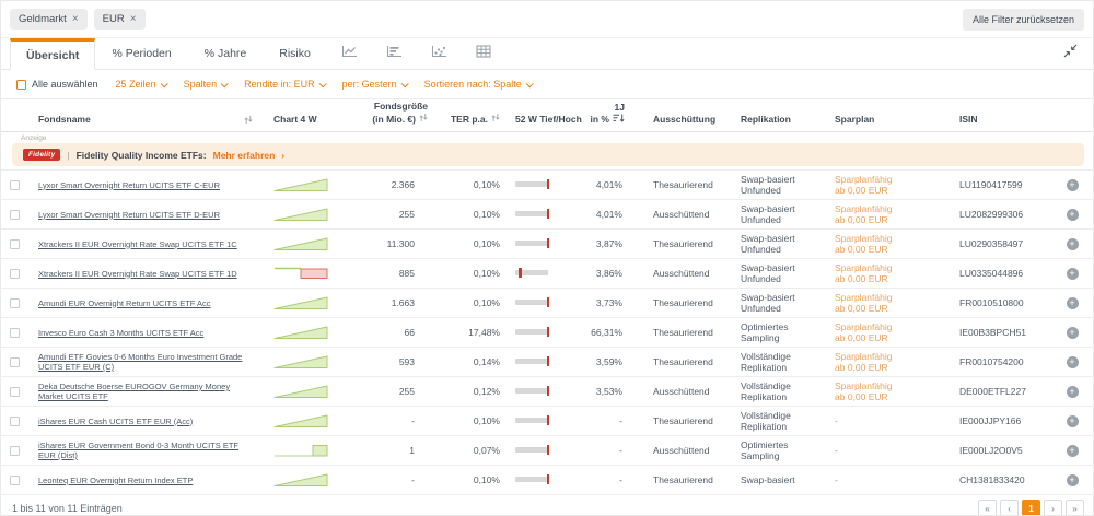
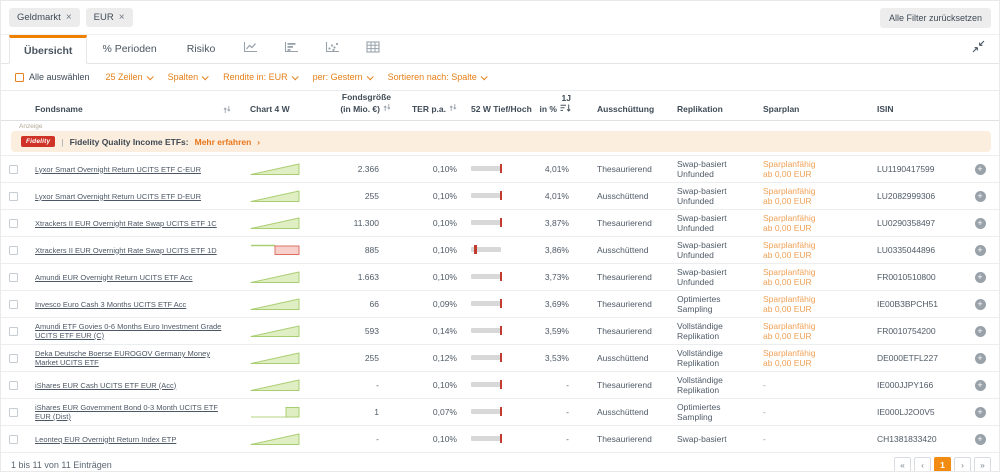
  Geldmarkt
  ×
  EUR
  ×
  Alle Filter zurücksetzen
  Übersicht
  % Perioden
- % Jahre
  Risiko
  Alle auswählen
  25 Zeilen
  Spalten
  Rendite in: EUR
  per: Gestern
  Sortieren nach: Spalte
  Fondsname
  Chart 4 W
  Fondsgröße
  (in Mio. €)
  TER p.a.
  52 W Tief/Hoch
  1J
  in %
  Ausschüttung
  Replikation
  Sparplan
  ISIN
  |
  Fidelity Quality Income ETFs:
  Mehr erfahren
  ›
  Lyxor Smart Overnight Return UCITS ETF C-EUR
  2.366
  0,10%
  4,01%
  Thesaurierend
  Swap-basiert
  Unfunded
  Sparplanfähig
  ab 0,00 EUR
  LU1190417599
  +
  Lyxor Smart Overnight Return UCITS ETF D-EUR
  255
  0,10%
  4,01%
  Ausschüttend
  Swap-basiert
  Unfunded
  Sparplanfähig
  ab 0,00 EUR
  LU2082999306
  +
  Xtrackers II EUR Overnight Rate Swap UCITS ETF 1C
  11.300
  0,10%
  3,87%
  Thesaurierend
  Swap-basiert
  Unfunded
  Sparplanfähig
  ab 0,00 EUR
  LU0290358497
  +
  Xtrackers II EUR Overnight Rate Swap UCITS ETF 1D
  885
  0,10%
  3,86%
  Ausschüttend
  Swap-basiert
  Unfunded
  Sparplanfähig
  ab 0,00 EUR
  LU0335044896
  +
  Amundi EUR Overnight Return UCITS ETF Acc
  1.663
  0,10%
  3,73%
  Thesaurierend
  Swap-basiert
  Unfunded
  Sparplanfähig
  ab 0,00 EUR
  FR0010510800
  +
  Invesco Euro Cash 3 Months UCITS ETF Acc
  66
- 17,48%
+ 0,09%
- 66,31%
+ 3,69%
  Thesaurierend
  Optimiertes
  Sampling
  Sparplanfähig
  ab 0,00 EUR
  IE00B3BPCH51
  +
  Amundi ETF Govies 0-6 Months Euro Investment Grade UCITS ETF EUR (C)
  593
  0,14%
  3,59%
  Thesaurierend
  Vollständige
  Replikation
  Sparplanfähig
  ab 0,00 EUR
  FR0010754200
  +
  Deka Deutsche Boerse EUROGOV Germany Money Market UCITS ETF
  255
  0,12%
  3,53%
  Ausschüttend
  Vollständige
  Replikation
  Sparplanfähig
  ab 0,00 EUR
  DE000ETFL227
  +
  iShares EUR Cash UCITS ETF EUR (Acc)
  -
  0,10%
  -
  Thesaurierend
  Vollständige
  Replikation
  -
  IE000JJPY166
  +
  iShares EUR Government Bond 0-3 Month UCITS ETF EUR (Dist)
  1
  0,07%
  -
  Ausschüttend
  Optimiertes
  Sampling
  -
  IE000LJ2O0V5
  +
  Leonteq EUR Overnight Return Index ETP
  -
  0,10%
  -
  Thesaurierend
  Swap-basiert
  -
  CH1381833420
  +
  1 bis 11 von 11 Einträgen
  «
  ‹
  1
  ›
  »
